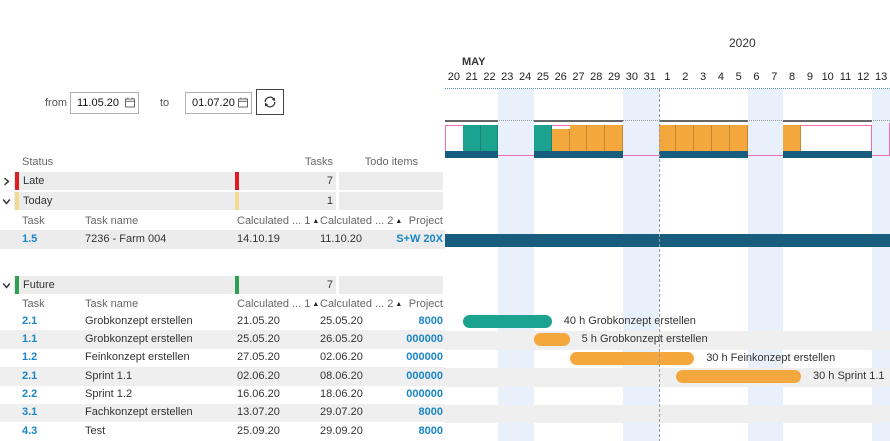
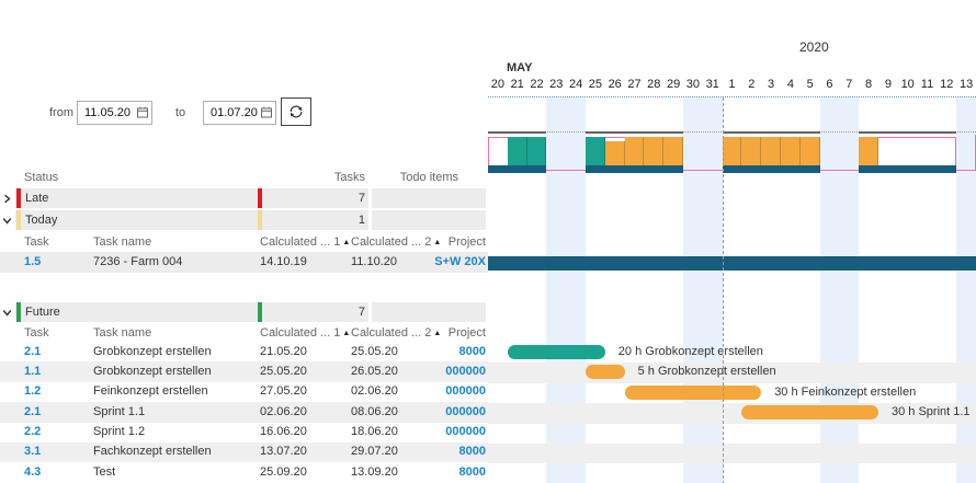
  from
  11.05.20
  to
  01.07.20
  Status
  Tasks
  Todo items
  Late
  7
  Today
  1
  Task
  Task name
  Calculated ... 1
  Calculated ... 2
  Project
  1.5
  7236 - Farm 004
  14.10.19
  11.10.20
  S+W 20X
  Future
  7
  Task
  Task name
  Calculated ... 1
  Calculated ... 2
  Project
  2.1
  Grobkonzept erstellen
  21.05.20
  25.05.20
  8000
  1.1
  Grobkonzept erstellen
  25.05.20
  26.05.20
  000000
  1.2
  Feinkonzept erstellen
  27.05.20
  02.06.20
  000000
  2.1
  Sprint 1.1
  02.06.20
  08.06.20
  000000
  2.2
  Sprint 1.2
  16.06.20
  18.06.20
  000000
  3.1
  Fachkonzept erstellen
  13.07.20
  29.07.20
  8000
  4.3
  Test
  25.09.20
- 29.09.20
+ 13.09.20
  8000
  2020
  MAY
  20
  21
  22
  23
  24
  25
  26
  27
  28
  29
  30
  31
  1
  2
  3
  4
  5
  6
  7
  8
  9
  10
  11
  12
  13
- 40 h Grobkonzept erstellen
+ 20 h Grobkonzept erstellen
  5 h Grobkonzept erstellen
  30 h Feinkonzept erstellen
  30 h Sprint 1.1
